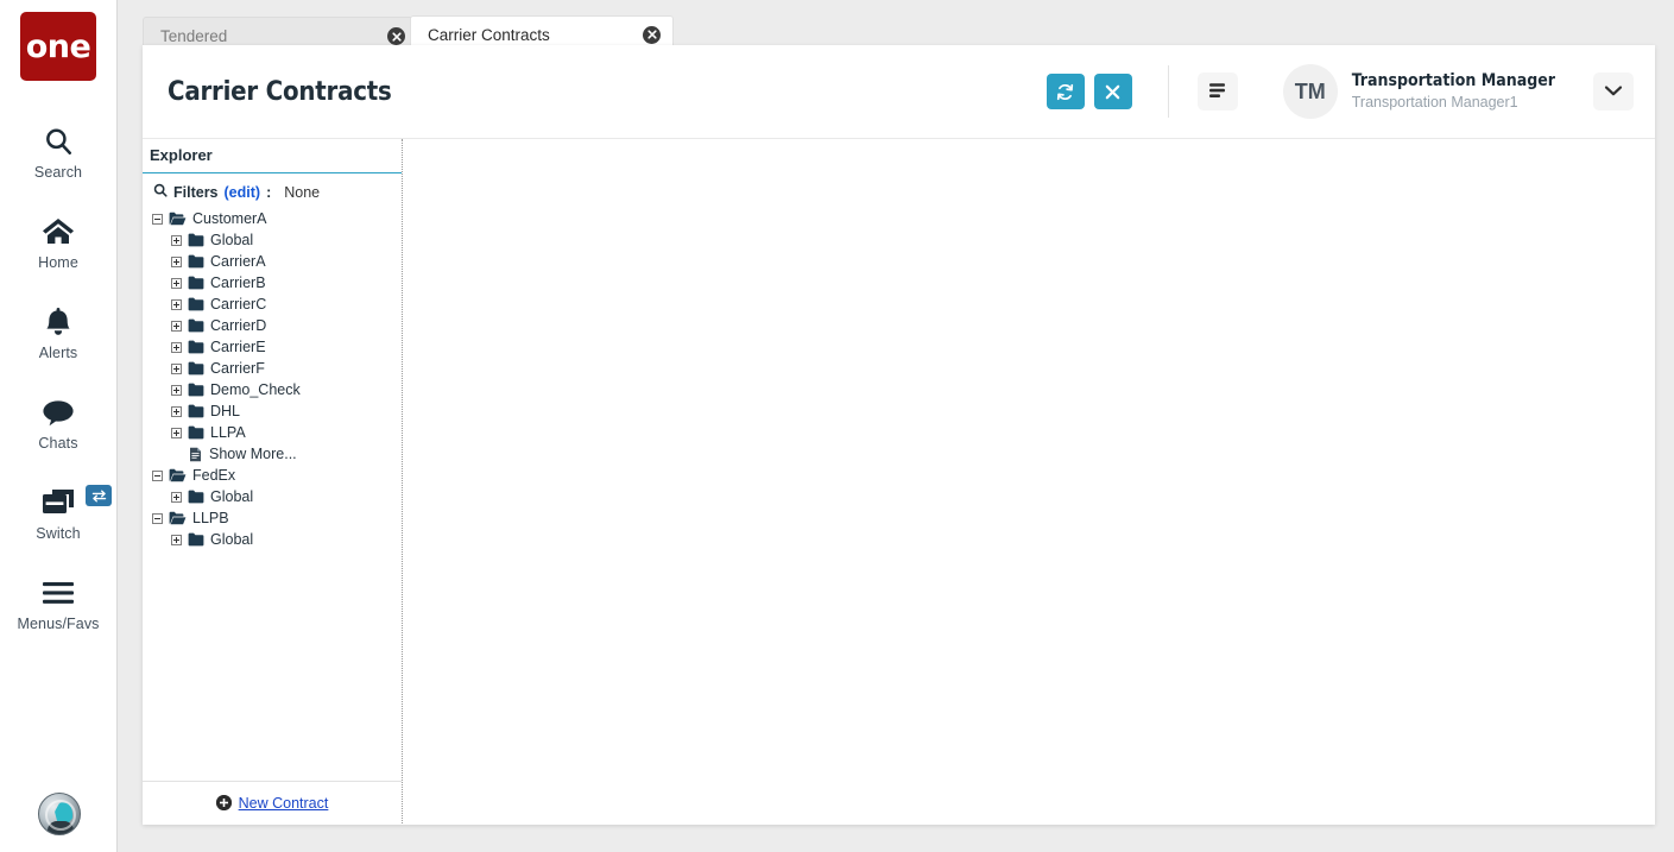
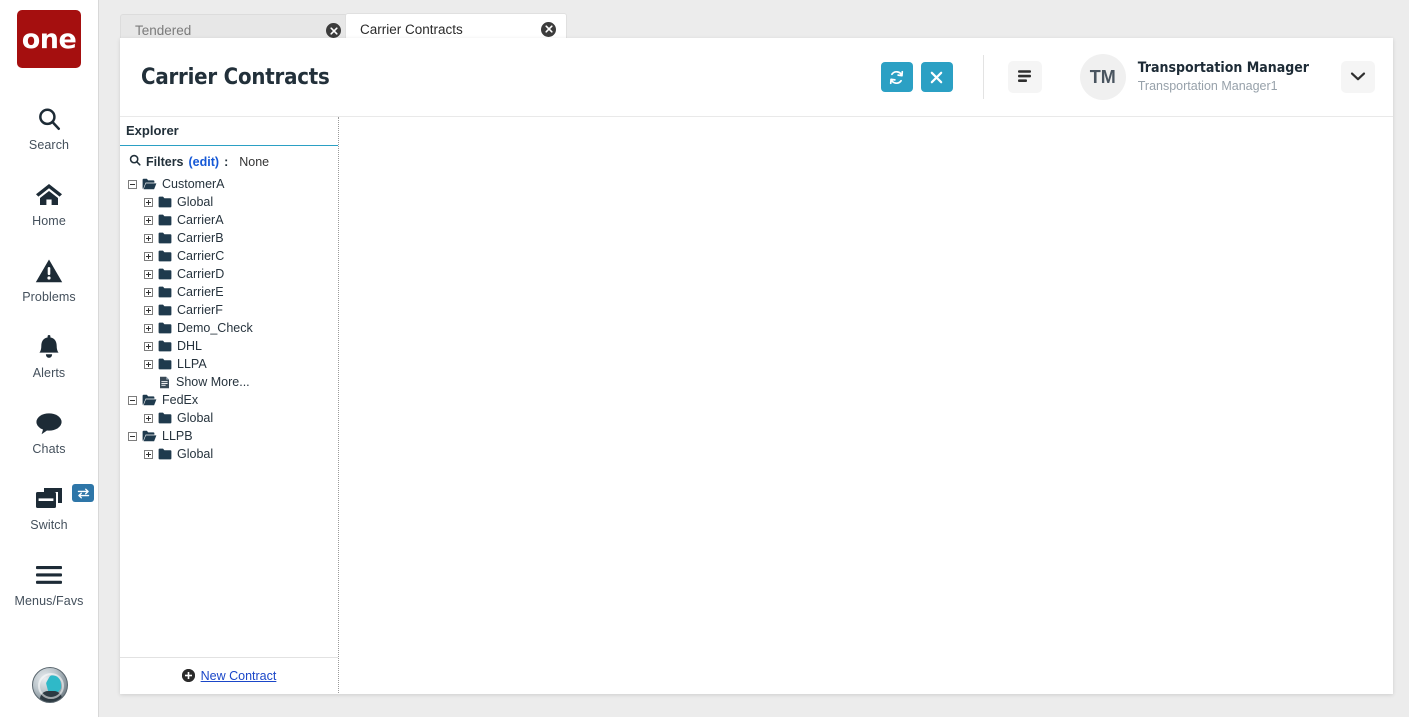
  one
  Search
  Home
+ Problems
  Alerts
  Chats
  Switch
  Menus/Favs
  Tendered
  Carrier Contracts
  Carrier Contracts
  TM
  Transportation Manager
  Transportation Manager1
  Explorer
  Filters
  (edit)
  :
  None
  CustomerA
  Global
  CarrierA
  CarrierB
  CarrierC
  CarrierD
  CarrierE
  CarrierF
  Demo_Check
  DHL
  LLPA
  Show More...
  FedEx
  Global
  LLPB
  Global
  New Contract
